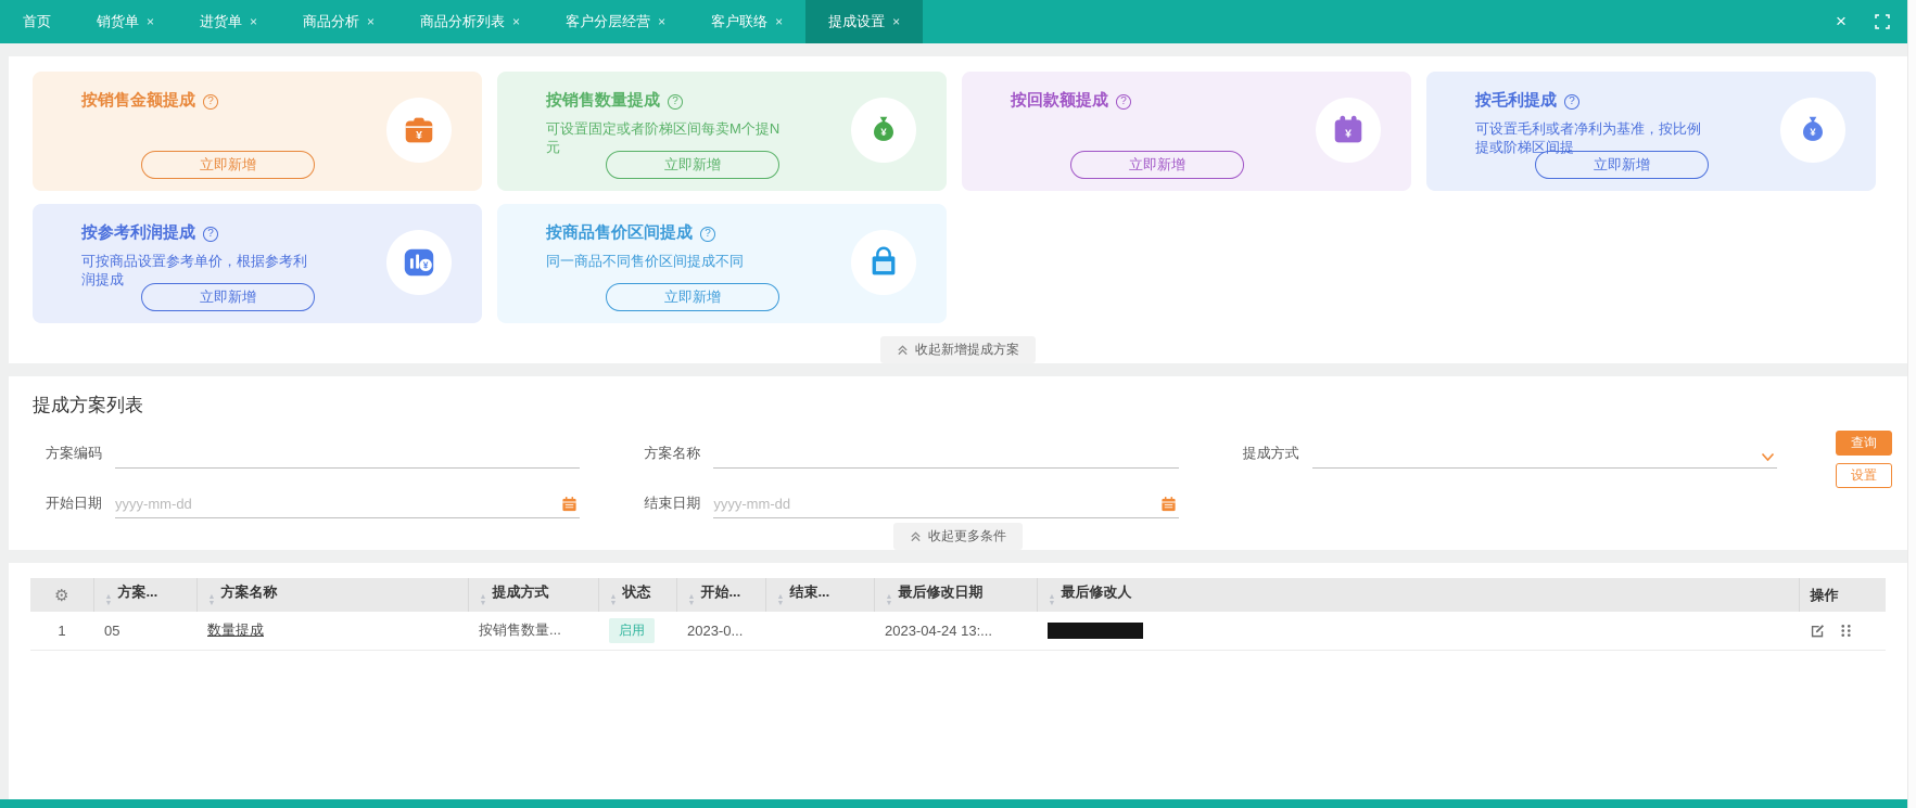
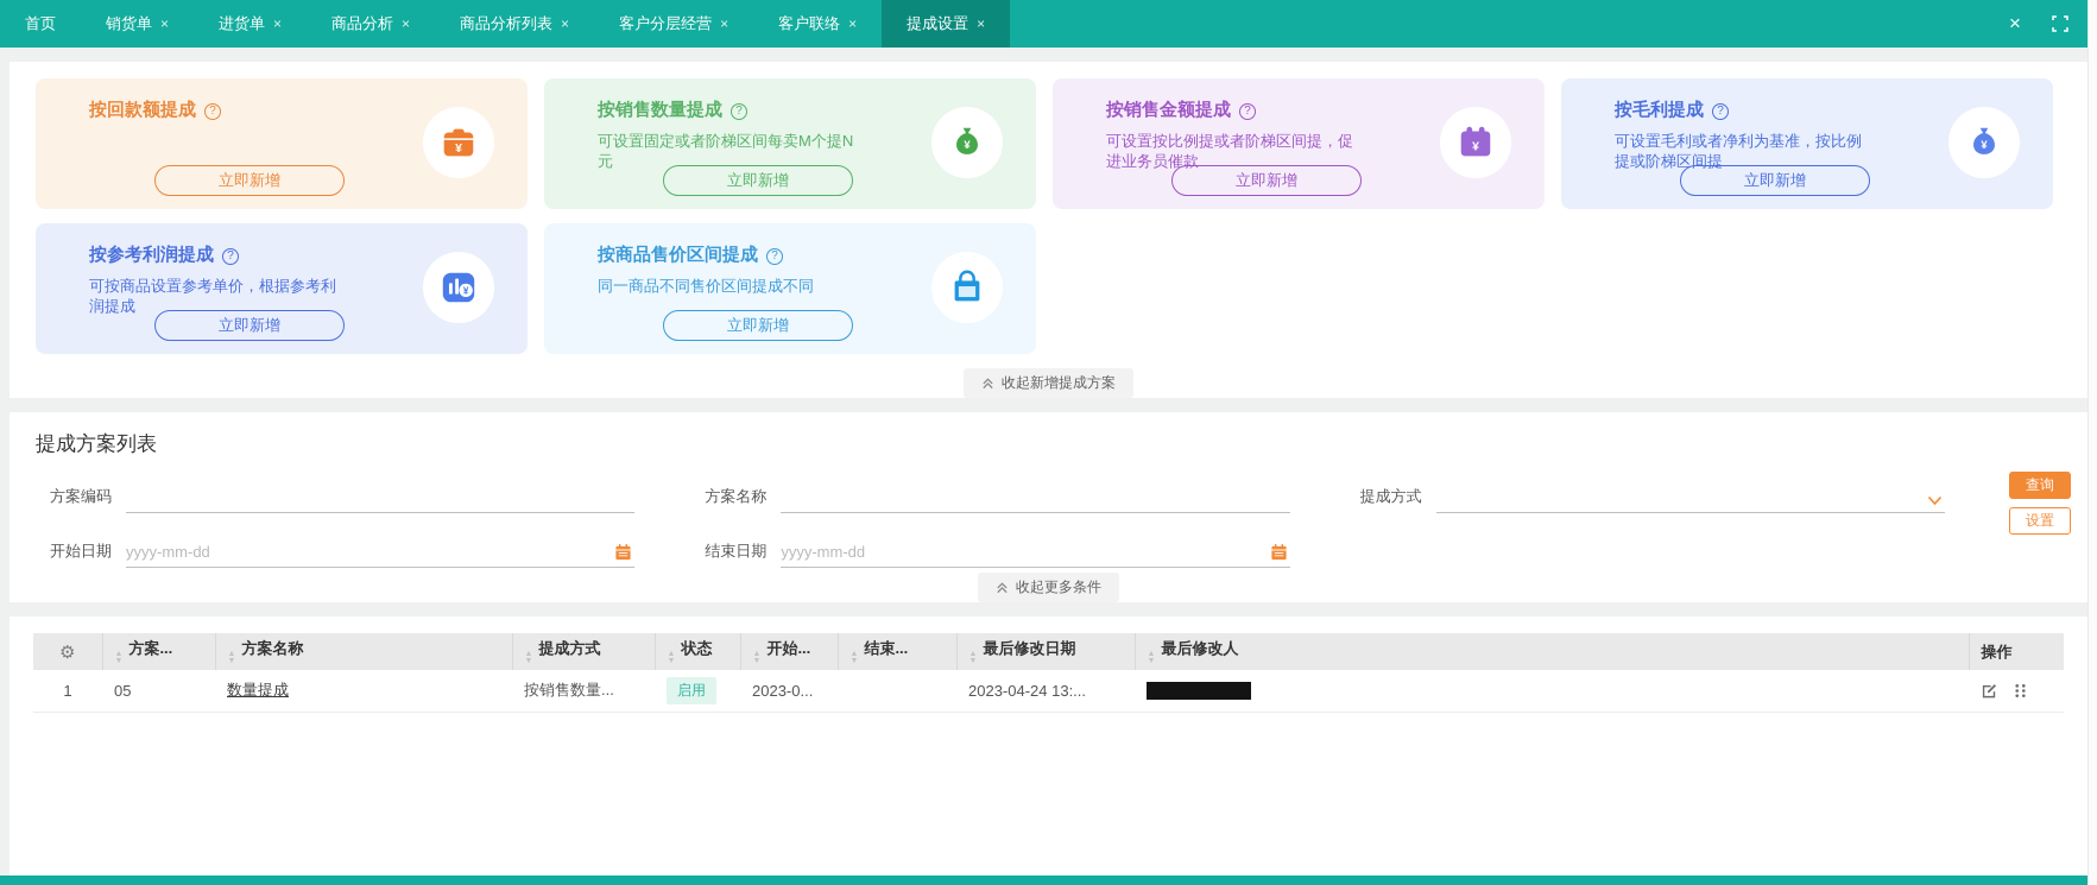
  首页
  销货单
  ×
  进货单
  ×
  商品分析
  ×
  商品分析列表
  ×
  客户分层经营
  ×
  客户联络
  ×
  提成设置
  ×
  ×
- 按销售金额提成
+ 按回款额提成
  ?
  立即新增
  ¥
  按销售数量提成
  ?
  可设置固定或者阶梯区间每卖M个提N元
  立即新增
  ¥
- 按回款额提成
+ 按销售金额提成
  ?
+ 可设置按比例提或者阶梯区间提，促进业务员催款
  立即新增
  ¥
  按毛利提成
  ?
  可设置毛利或者净利为基准，按比例提或阶梯区间提
  立即新增
  ¥
  按参考利润提成
  ?
  可按商品设置参考单价，根据参考利润提成
  立即新增
  ¥
  按商品售价区间提成
  ?
  同一商品不同售价区间提成不同
  立即新增
  收起新增提成方案
  提成方案列表
  方案编码
  方案名称
  提成方式
  开始日期
  yyyy-mm-dd
  结束日期
  yyyy-mm-dd
  查询
  设置
  收起更多条件
  ⚙	方案...	方案名称	提成方式	状态	开始...	结束...	最后修改日期	最后修改人	操作
  1	05	数量提成	按销售数量...	启用	2023-0...		2023-04-24 13:...
